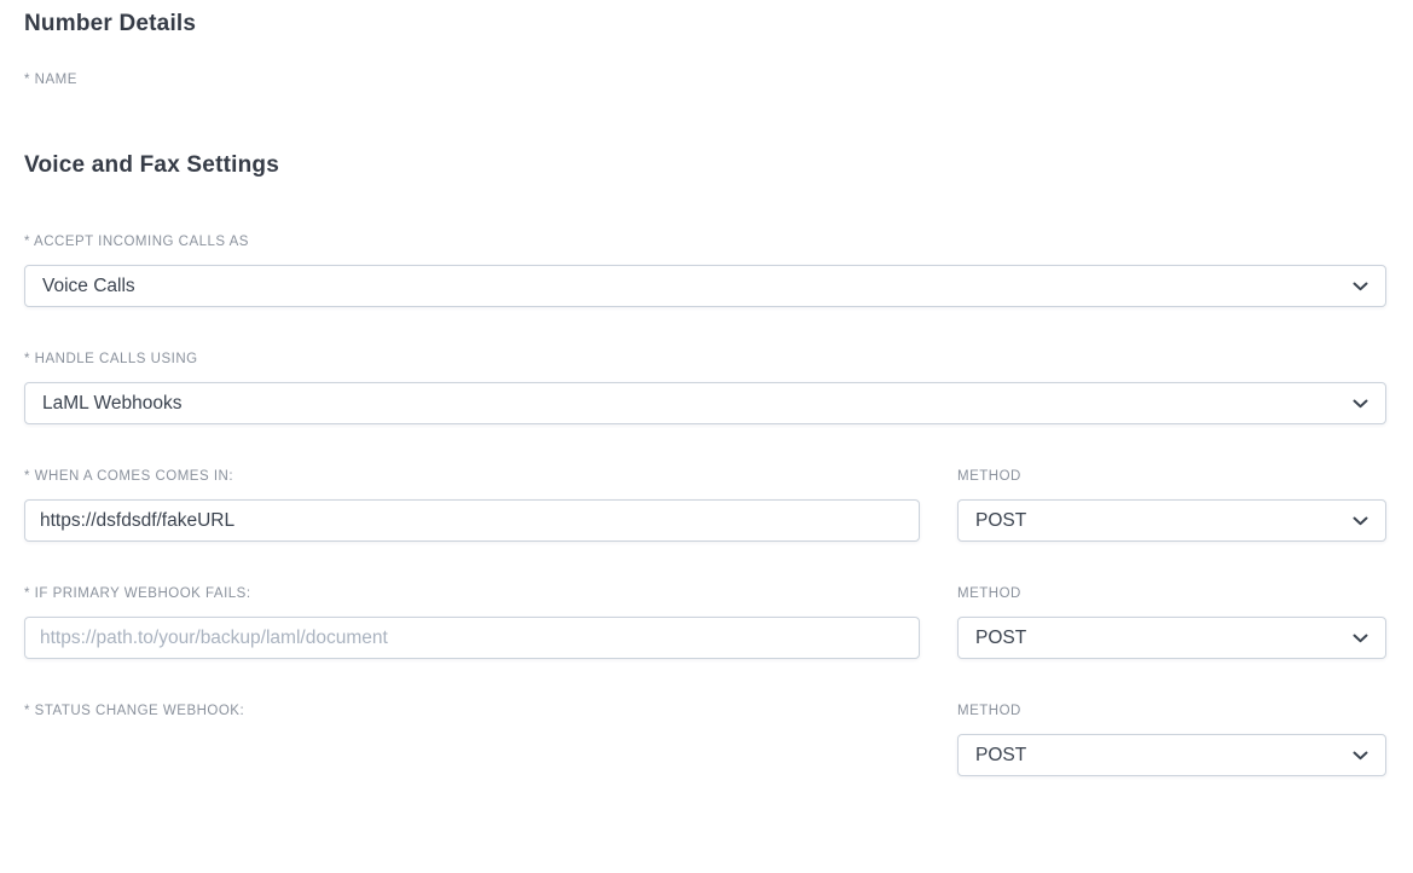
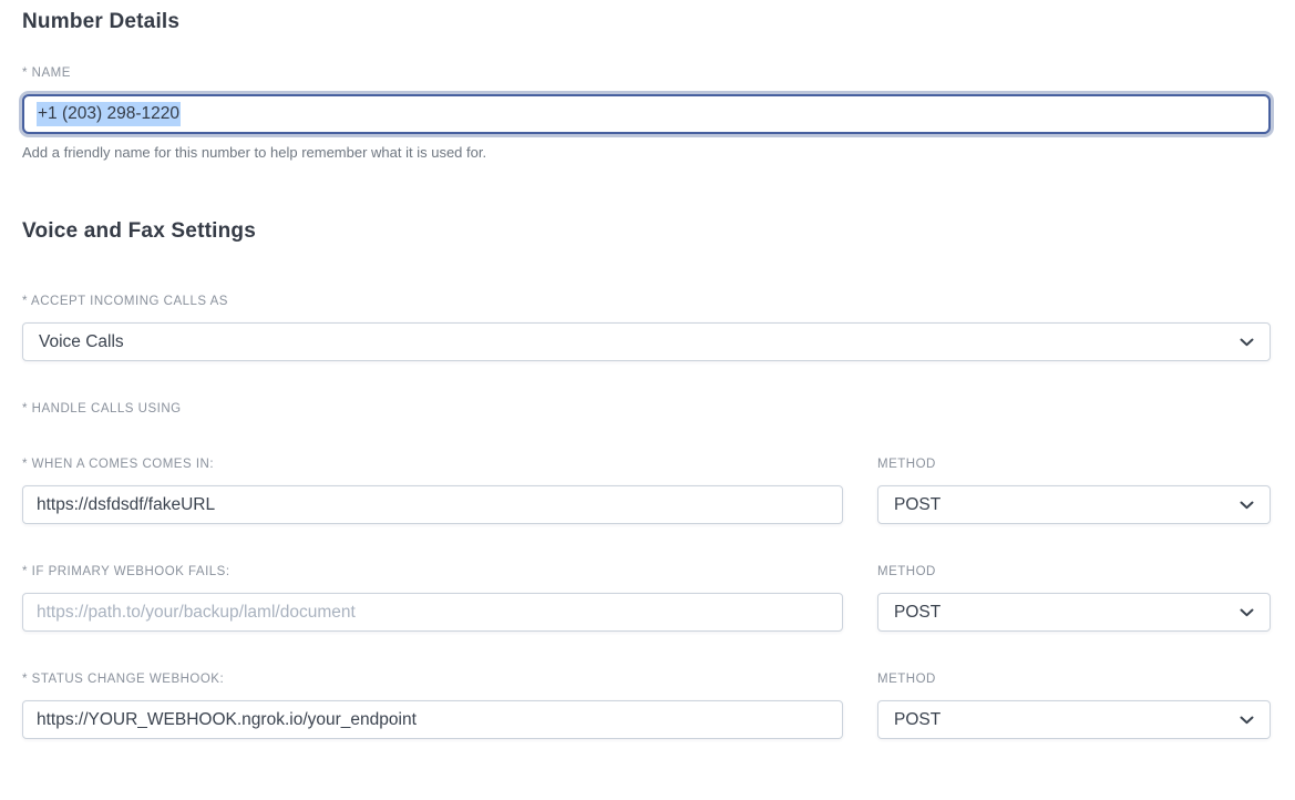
  Number Details
  * NAME
+ +1 (203) 298-1220
+ Add a friendly name for this number to help remember what it is used for.
  Voice and Fax Settings
  * ACCEPT INCOMING CALLS AS
  Voice Calls
  * HANDLE CALLS USING
- LaML Webhooks
  * WHEN A COMES COMES IN:
  https://dsfdsdf/fakeURL
  METHOD
  POST
  * IF PRIMARY WEBHOOK FAILS:
  https://path.to/your/backup/laml/document
  METHOD
  POST
  * STATUS CHANGE WEBHOOK:
+ https://YOUR_WEBHOOK.ngrok.io/your_endpoint
  METHOD
  POST
